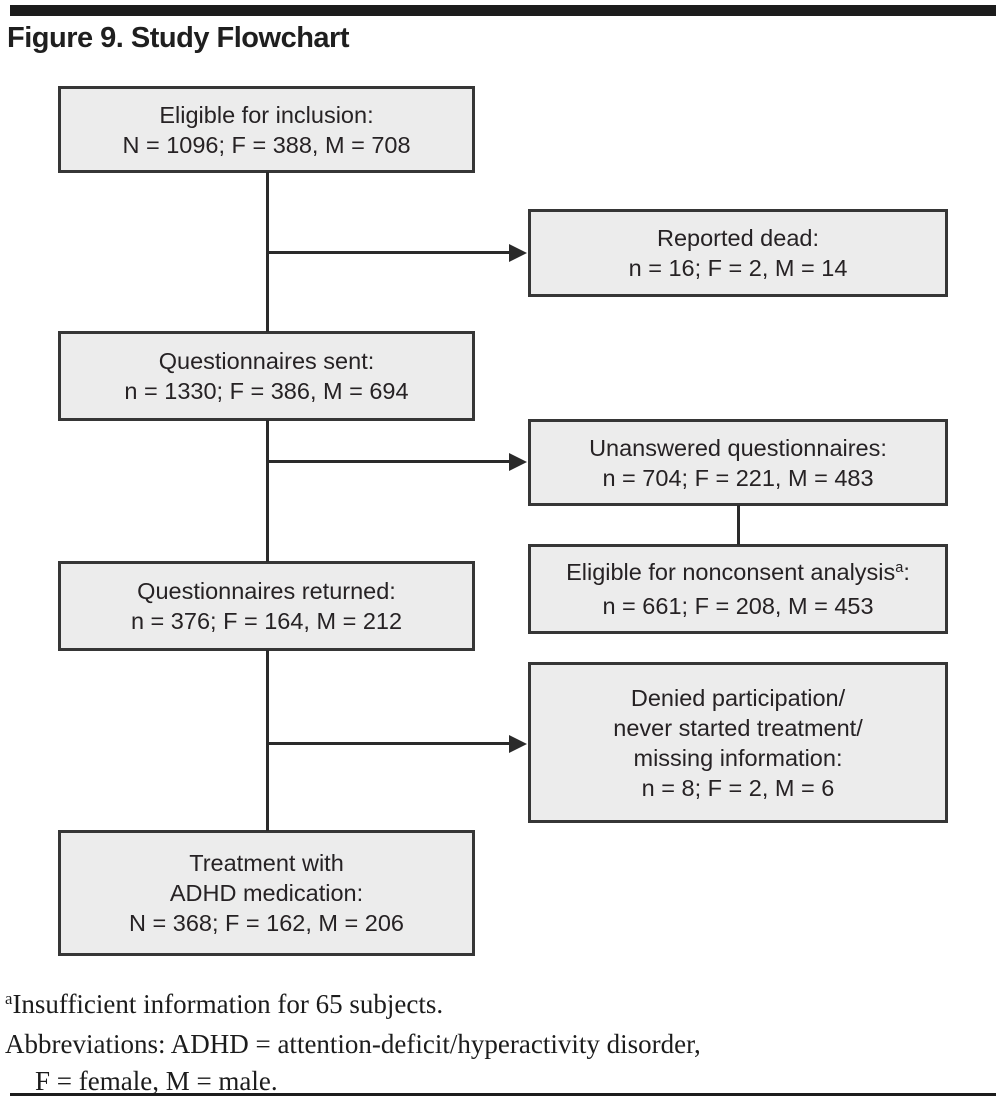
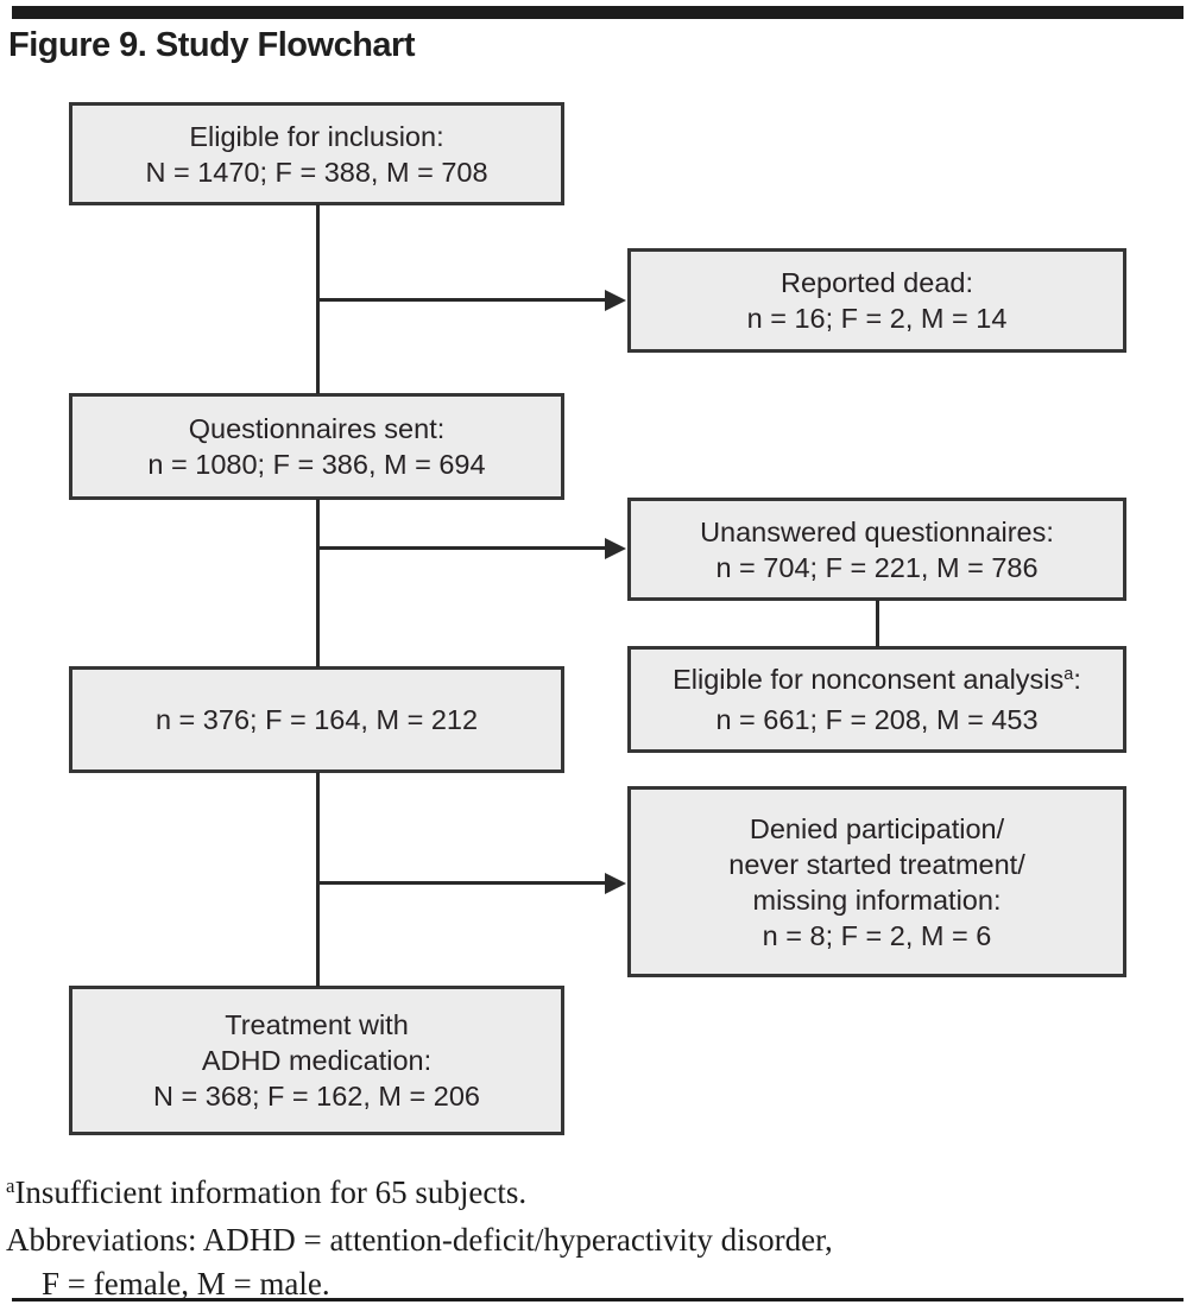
  Figure 9. Study Flowchart
  Eligible for inclusion:
- N = 1096; F = 388, M = 708
+ N = 1470; F = 388, M = 708
  Questionnaires sent:
- n = 1330; F = 386, M = 694
+ n = 1080; F = 386, M = 694
- Questionnaires returned:
  n = 376; F = 164, M = 212
  Treatment with
  ADHD medication:
  N = 368; F = 162, M = 206
  Reported dead:
  n = 16; F = 2, M = 14
  Unanswered questionnaires:
- n = 704; F = 221, M = 483
+ n = 704; F = 221, M = 786
  Eligible for nonconsent analysisa:
  n = 661; F = 208, M = 453
  Denied participation/
  never started treatment/
  missing information:
  n = 8; F = 2, M = 6
  aInsufficient information for 65 subjects.
  Abbreviations: ADHD = attention-deficit/hyperactivity disorder,
  F = female, M = male.
